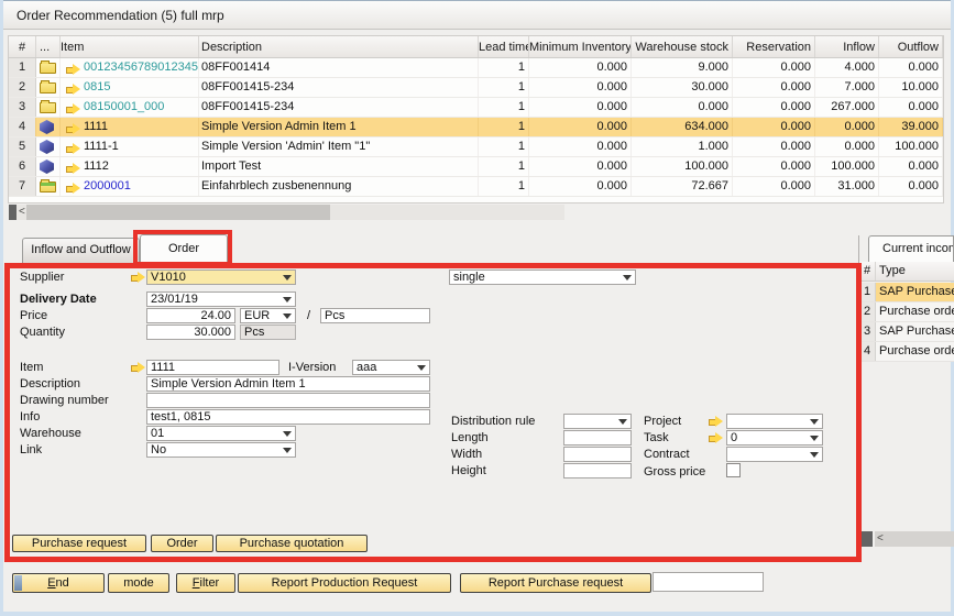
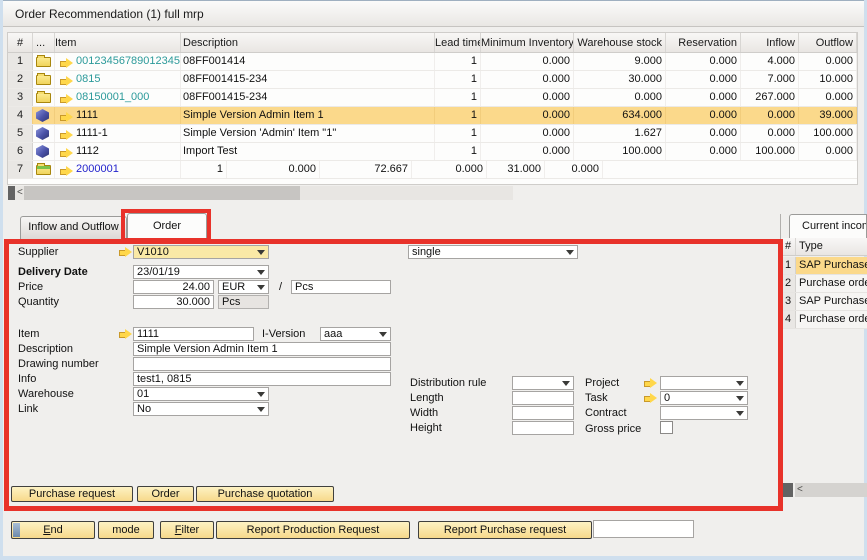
- Order Recommendation (5) full mrp
+ Order Recommendation (1) full mrp
  #
  ...
  Item
  Description
  Lead time
  Minimum Inventory
  Warehouse stock
  Reservation
  Inflow
  Outflow
  1
  00123456789012345
  08FF001414
  1
  0.000
  9.000
  0.000
  4.000
  0.000
  2
  0815
  08FF001415-234
  1
  0.000
  30.000
  0.000
  7.000
  10.000
  3
  08150001_000
  08FF001415-234
  1
  0.000
  0.000
  0.000
  267.000
  0.000
  4
  1111
  Simple Version Admin Item 1
  1
  0.000
  634.000
  0.000
  0.000
  39.000
  5
  1111-1
  Simple Version 'Admin' Item "1"
  1
  0.000
- 1.000
+ 1.627
  0.000
  0.000
  100.000
  6
  1112
  Import Test
  1
  0.000
  100.000
  0.000
  100.000
  0.000
  7
  2000001
- Einfahrblech zusbenennung
  1
  0.000
  72.667
  0.000
  31.000
  0.000
  <
  Inflow and Outflow
  Order
  Supplier
  V1010
  single
  Delivery Date
  23/01/19
  Price
  24.00
  EUR
  /
  Pcs
  Quantity
  30.000
  Pcs
  Item
  1111
  I-Version
  aaa
  Description
  Simple Version Admin Item 1
  Drawing number
  Info
  test1, 0815
  Warehouse
  01
  Link
  No
  Distribution rule
  Project
  Length
  Task
  0
  Width
  Contract
  Height
  Gross price
  Purchase request
  Order
  Purchase quotation
  Current incom
  #
  Type
  1
  SAP Purchas
  2
  Purchase ord
  3
  SAP Purchas
  4
  Purchase ord
  <
  End
  mode
  Filter
  Report Production Request
  Report Purchase request
